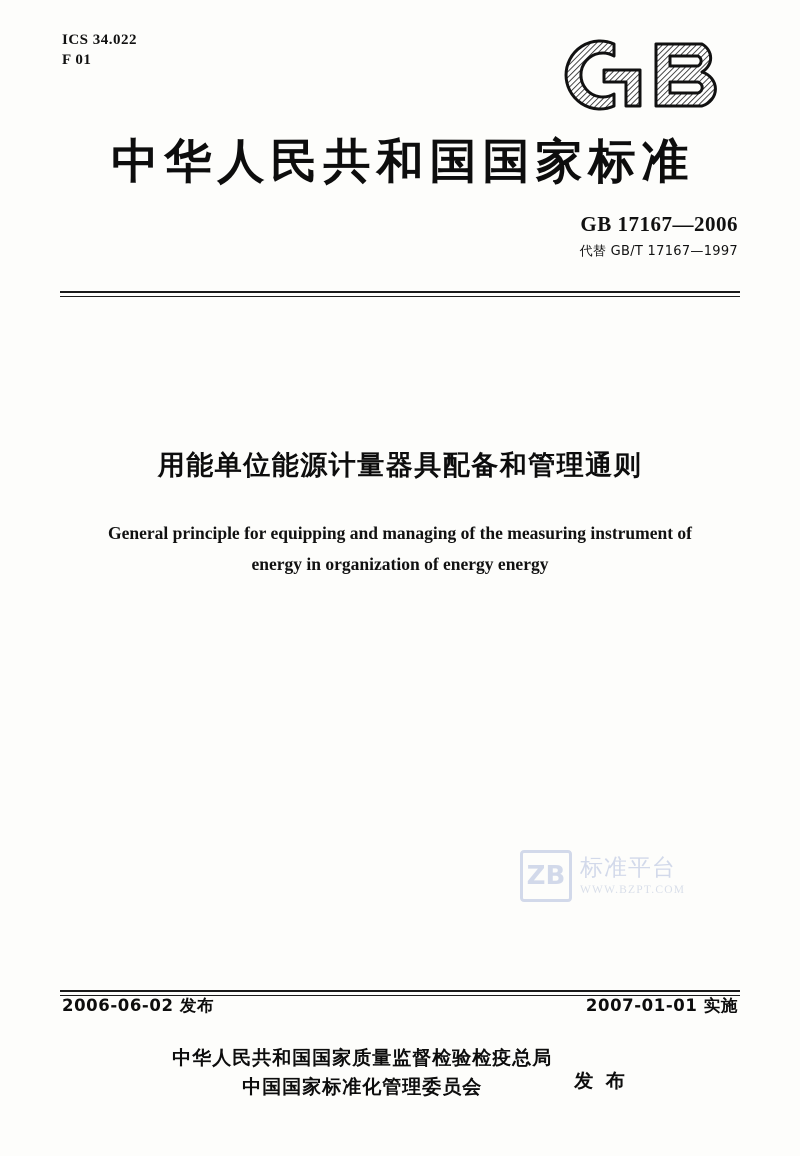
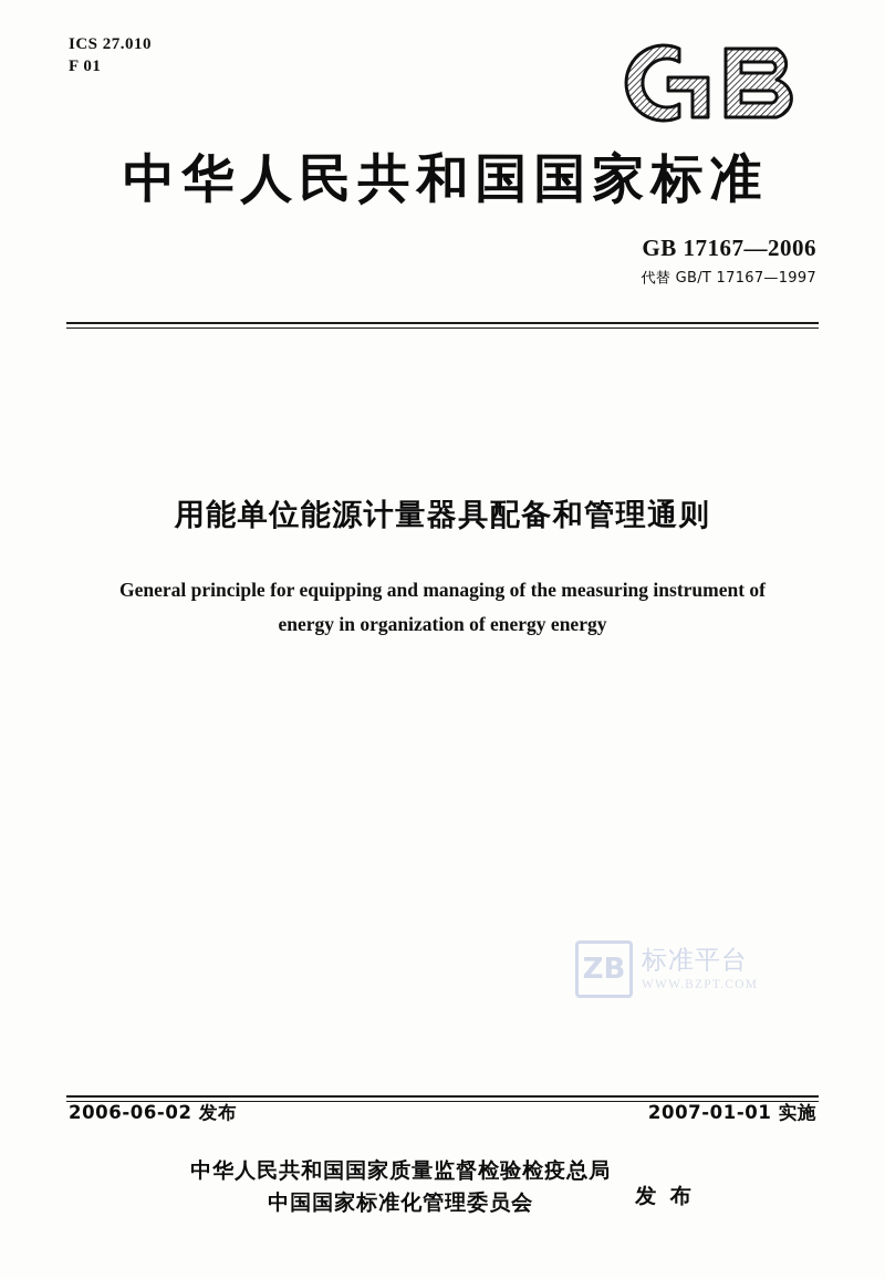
- ICS 34.022
+ ICS 27.010
  F 01
  中华人民共和国国家标准
  GB 17167—2006
  代替 GB/T 17167—1997
  用能单位能源计量器具配备和管理通则
  General principle for equipping and managing of the measuring instrument of
  energy in organization of energy energy
  ZB
  标准平台
  WWW.BZPT.COM
  2006-06-02 发布
  2007-01-01 实施
  中华人民共和国国家质量监督检验检疫总局
  中国国家标准化管理委员会
  发 布
